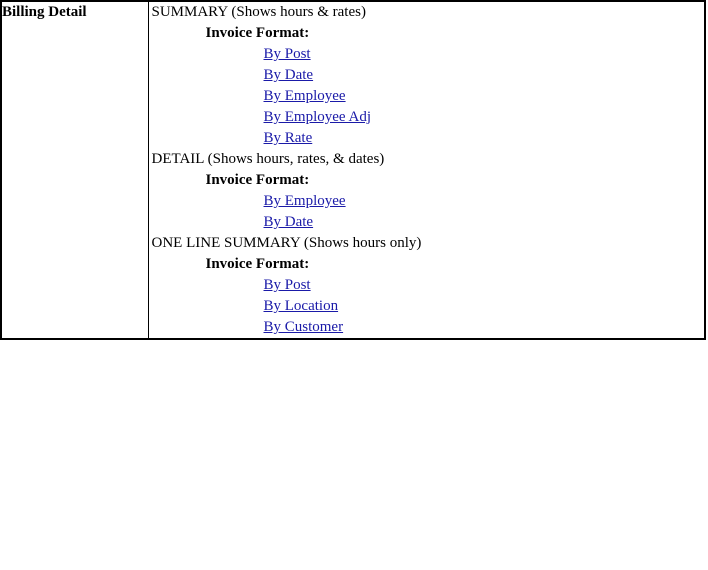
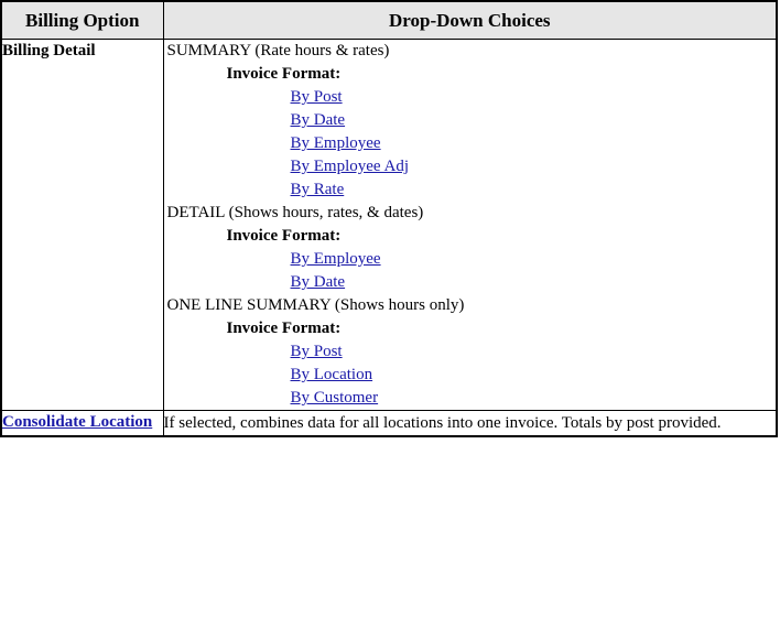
+ Billing Option	Drop-Down Choices
- Billing Detail	SUMMARY (Shows hours & rates) Invoice Format: By Post By Date By Employee By Employee Adj By Rate DETAIL (Shows hours, rates, & dates) Invoice Format: By Employee By Date ONE LINE SUMMARY (Shows hours only) Invoice Format: By Post By Location By Customer
+ Billing Detail	SUMMARY (Rate hours & rates) Invoice Format: By Post By Date By Employee By Employee Adj By Rate DETAIL (Shows hours, rates, & dates) Invoice Format: By Employee By Date ONE LINE SUMMARY (Shows hours only) Invoice Format: By Post By Location By Customer
+ Consolidate Location	If selected, combines data for all locations into one invoice. Totals by post provided.
